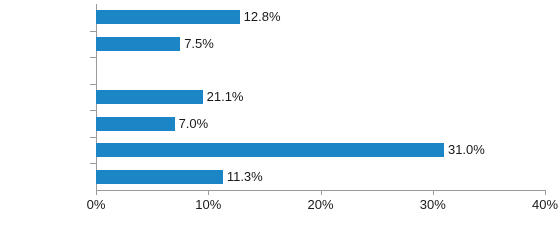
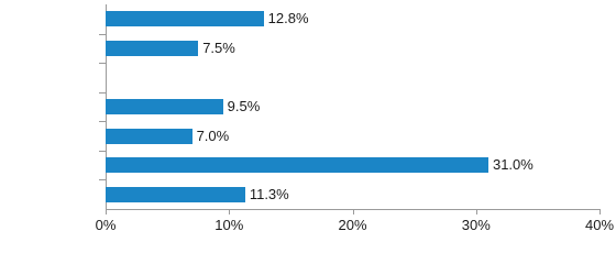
  12.8%
  7.5%
- 21.1%
+ 9.5%
  7.0%
  31.0%
  11.3%
  0%
  10%
  20%
  30%
  40%
